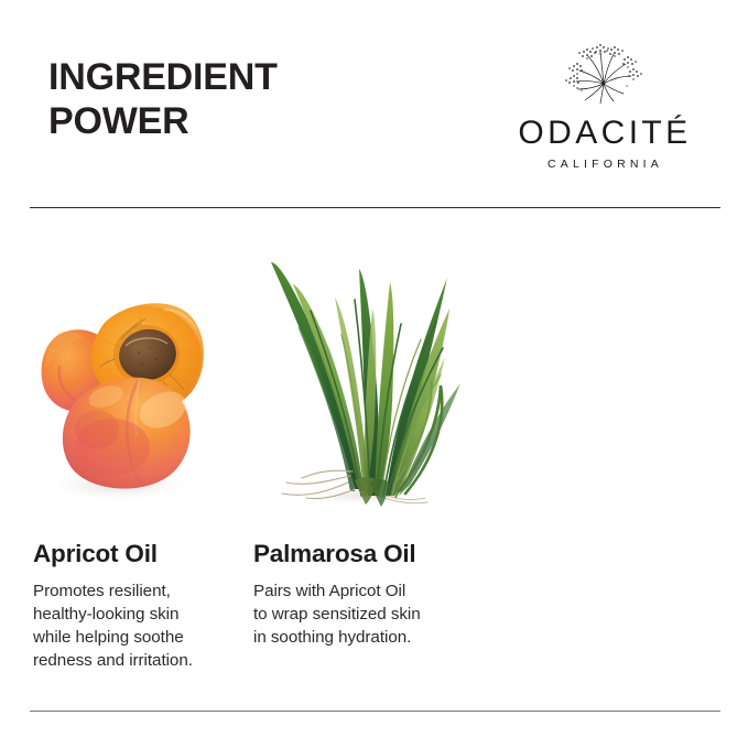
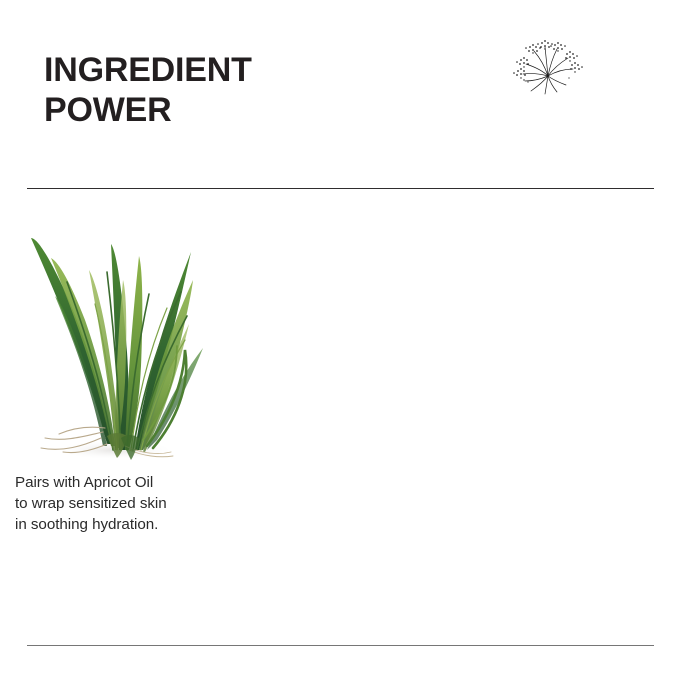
  INGREDIENT
  POWER
- ODACITÉ
- CALIFORNIA
- Apricot Oil
- Promotes resilient,
- healthy-looking skin
- while helping soothe
- redness and irritation.
- Palmarosa Oil
  Pairs with Apricot Oil
  to wrap sensitized skin
  in soothing hydration.
